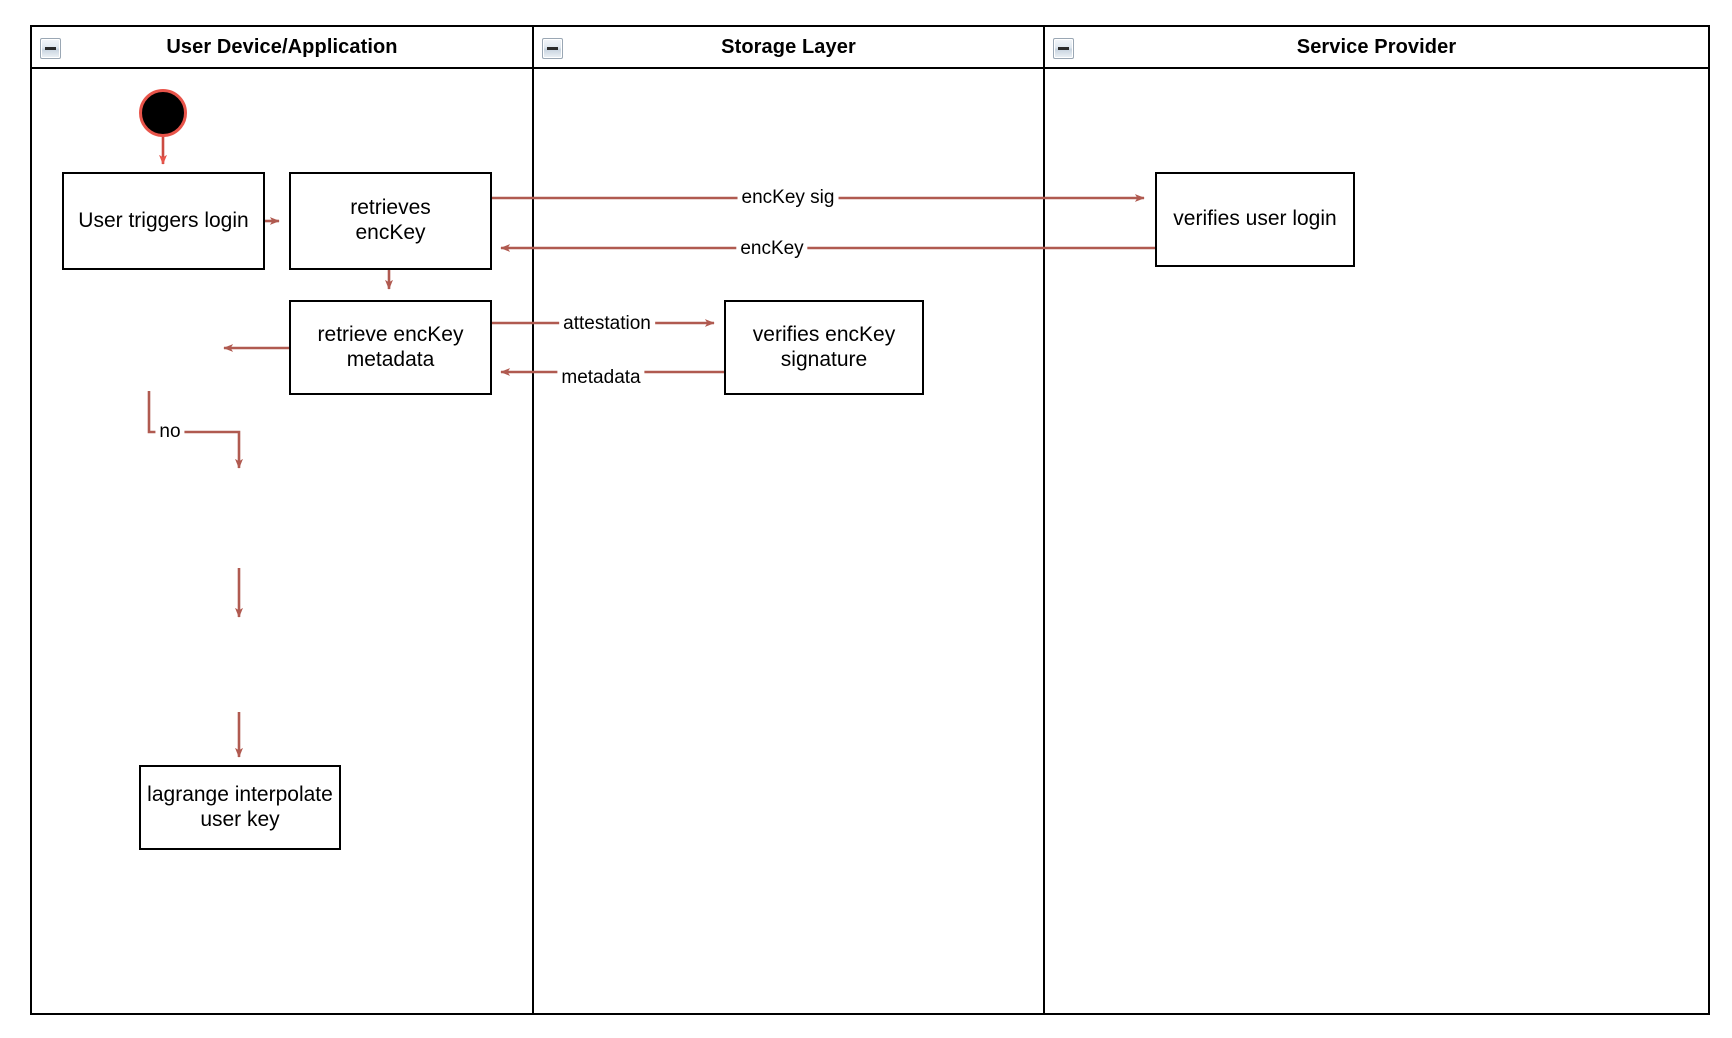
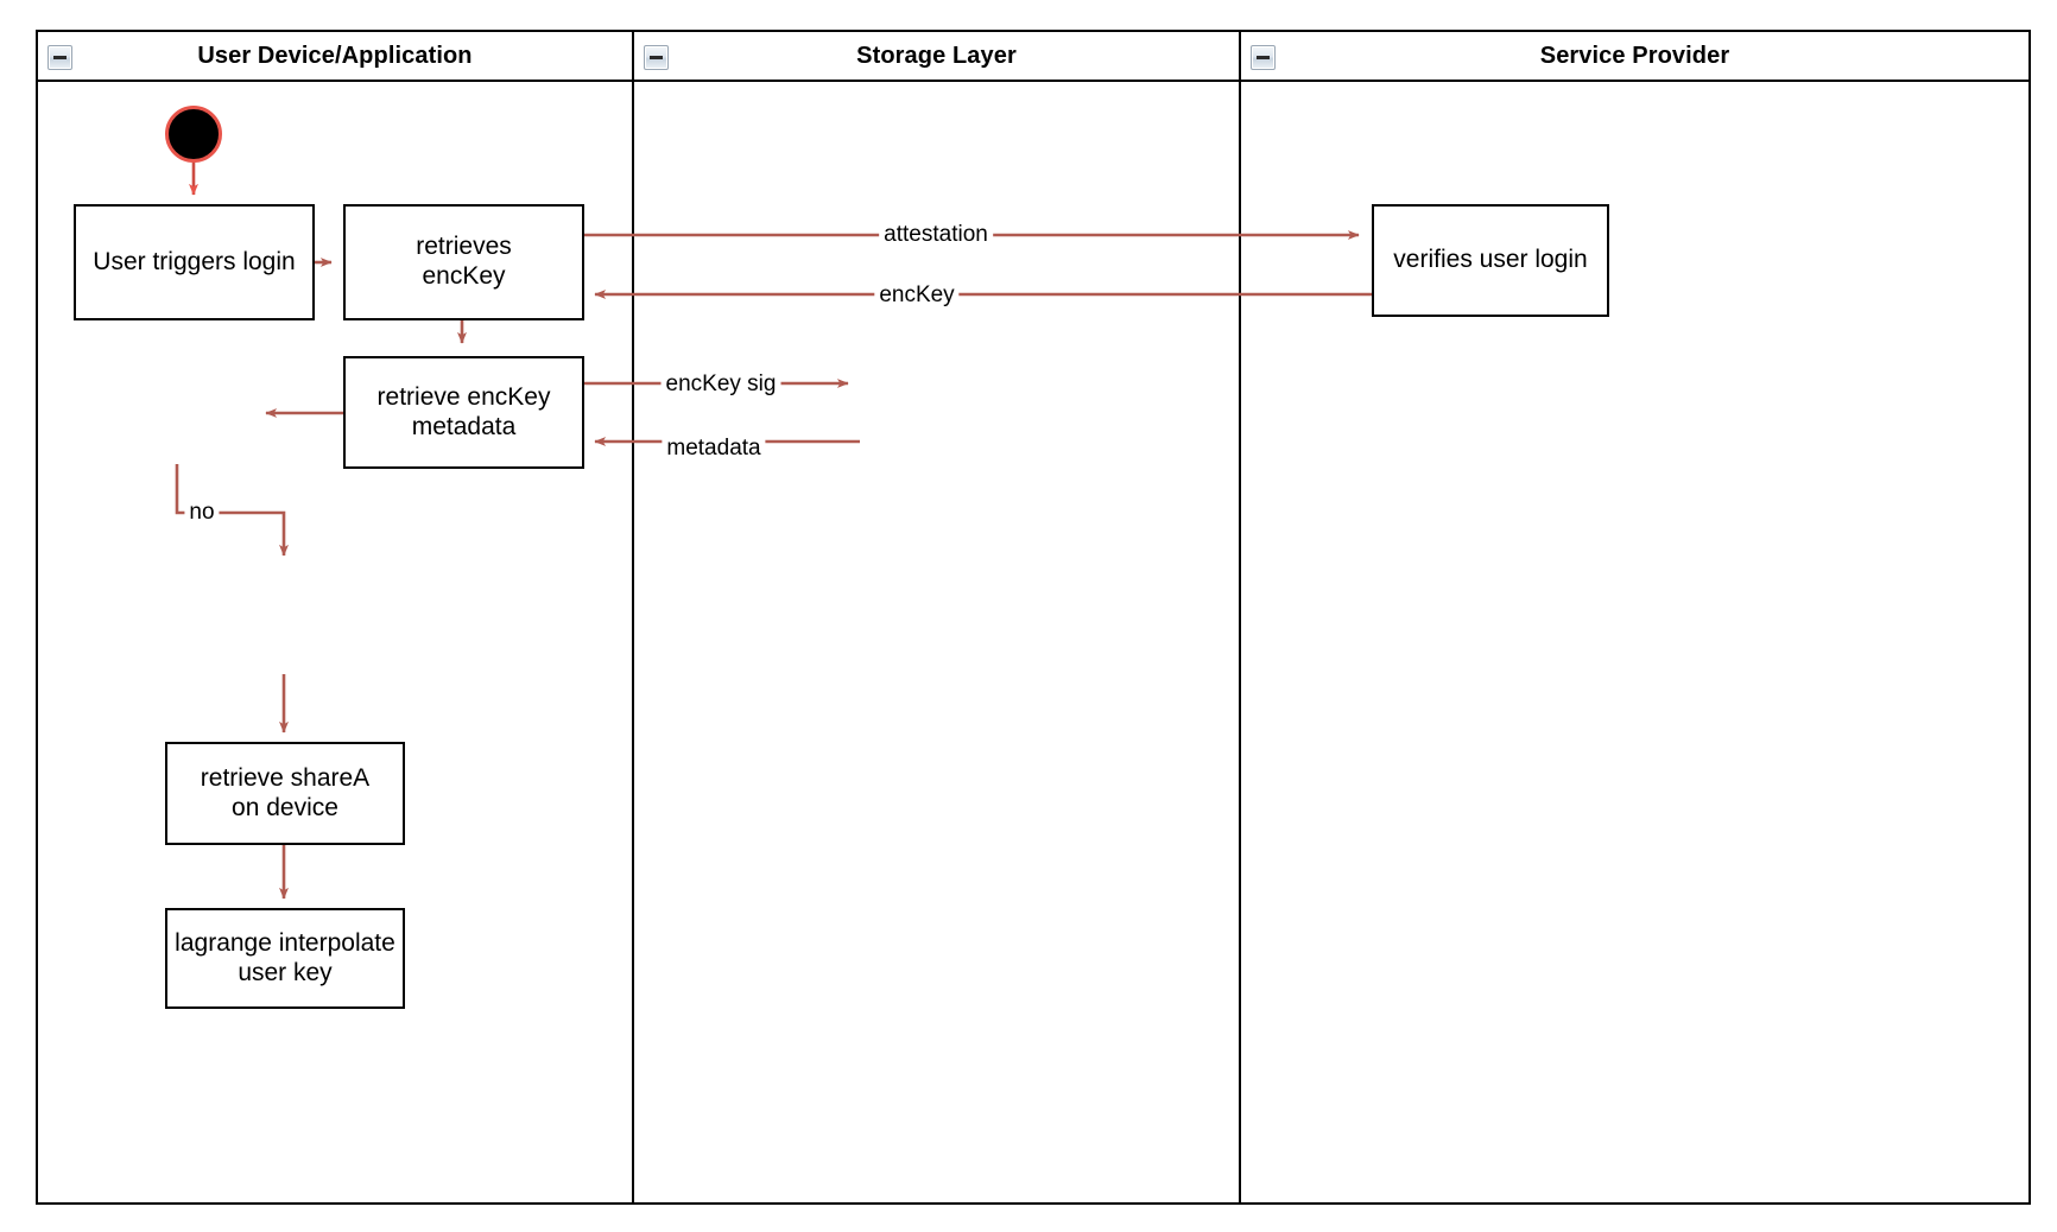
  User Device/Application
  Storage Layer
  Service Provider
- encKey sig
+ attestation
  encKey
- attestation
+ encKey sig
  metadata
  no
  User triggers login
  retrieves
  encKey
  retrieve encKey
  metadata
+ retrieve shareA
+ on device
  lagrange interpolate
  user key
- verifies encKey
- signature
  verifies user login
